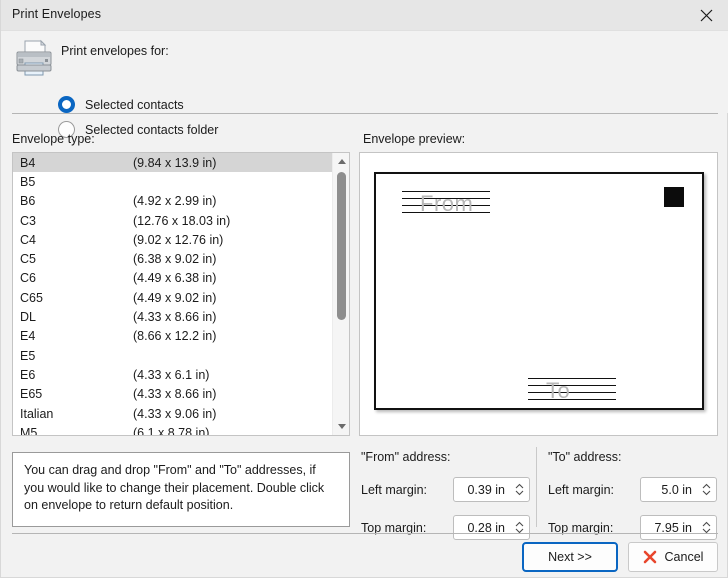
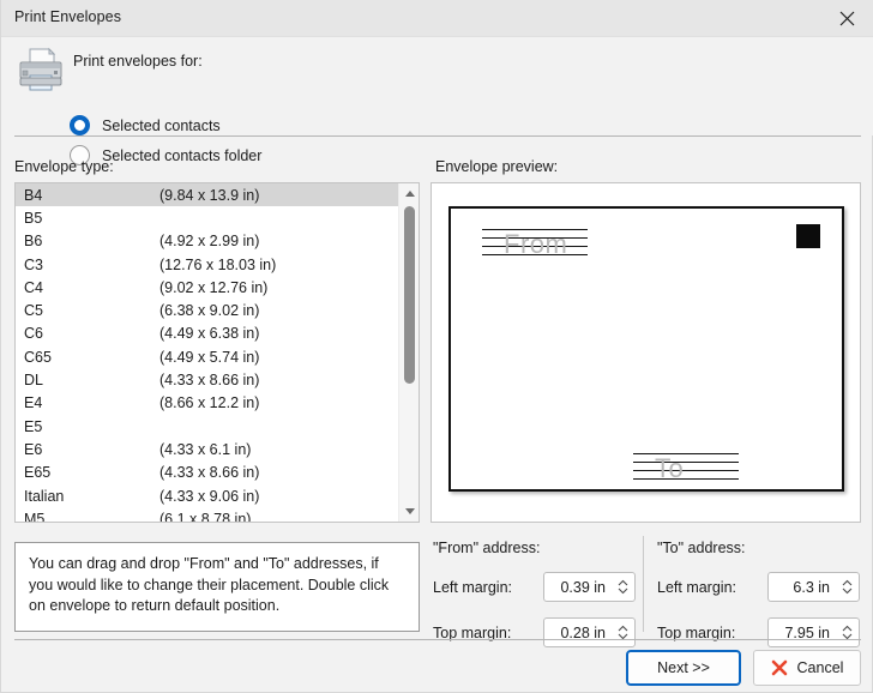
  Print Envelopes
  Print envelopes for:
  Selected contacts
  Selected contacts folder
  Envelope type:
  B4
  (9.84 x 13.9 in)
  B5
  B6
  (4.92 x 2.99 in)
  C3
  (12.76 x 18.03 in)
  C4
  (9.02 x 12.76 in)
  C5
  (6.38 x 9.02 in)
  C6
  (4.49 x 6.38 in)
  C65
- (4.49 x 9.02 in)
+ (4.49 x 5.74 in)
  DL
  (4.33 x 8.66 in)
  E4
  (8.66 x 12.2 in)
  E5
  E6
  (4.33 x 6.1 in)
  E65
  (4.33 x 8.66 in)
  Italian
  (4.33 x 9.06 in)
  M5
  (6.1 x 8.78 in)
  You can drag and drop "From" and "To" addresses, if you would like to change their placement. Double click on envelope to return default position.
  Envelope preview:
  From
  To
  "From" address:
  Left margin:
  0.39 in
  Top margin:
  0.28 in
  "To" address:
  Left margin:
- 5.0 in
+ 6.3 in
  Top margin:
  7.95 in
  Next >>
  Cancel
